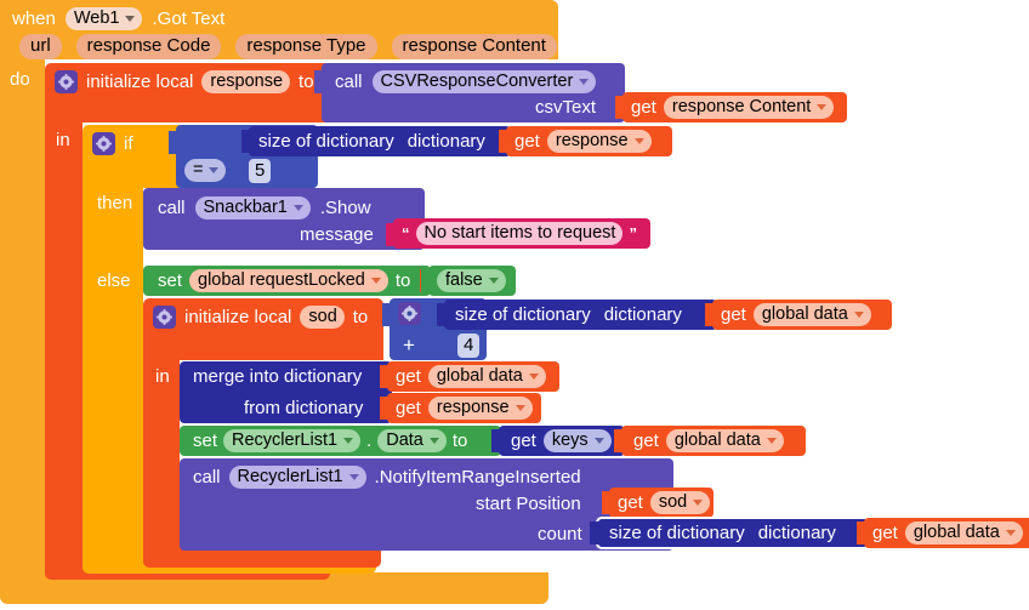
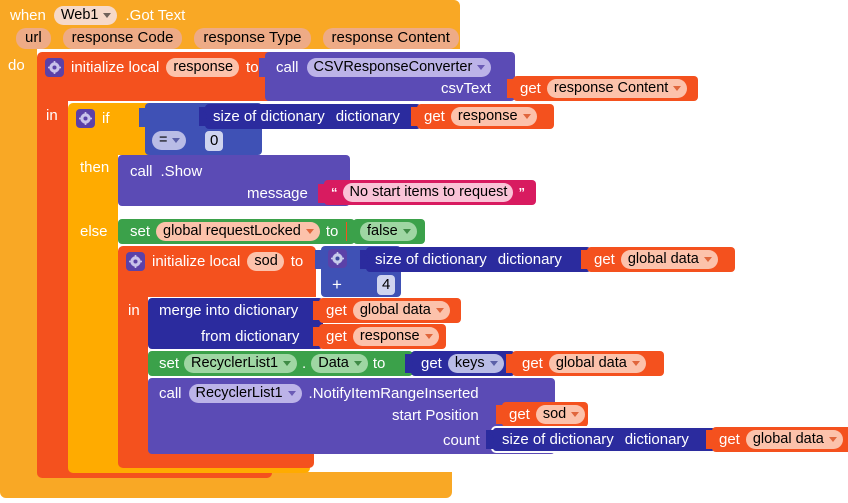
  when
  Web1
  .Got Text
  url
  response Code
  response Type
  response Content
  do
  initialize local
  response
  to
  in
  call
  CSVResponseConverter
  csvText
  get
  response Content
  if
  then
  else
  =
- 5
+ 0
  size of dictionary
  dictionary
  get
  response
  call
- Snackbar1
  .Show
  message
  “
  No start items to request
  ”
  set
  global requestLocked
  to
  false
  initialize local
  sod
  to
  in
  +
  4
  size of dictionary
  dictionary
  get
  global data
  merge into dictionary
  from dictionary
  get
  global data
  get
  response
  set
  RecyclerList1
  .
  Data
  to
  get
  keys
  get
  global data
  call
  RecyclerList1
  .NotifyItemRangeInserted
  start Position
  get
  sod
  count
  size of dictionary
  dictionary
  get
  global data
